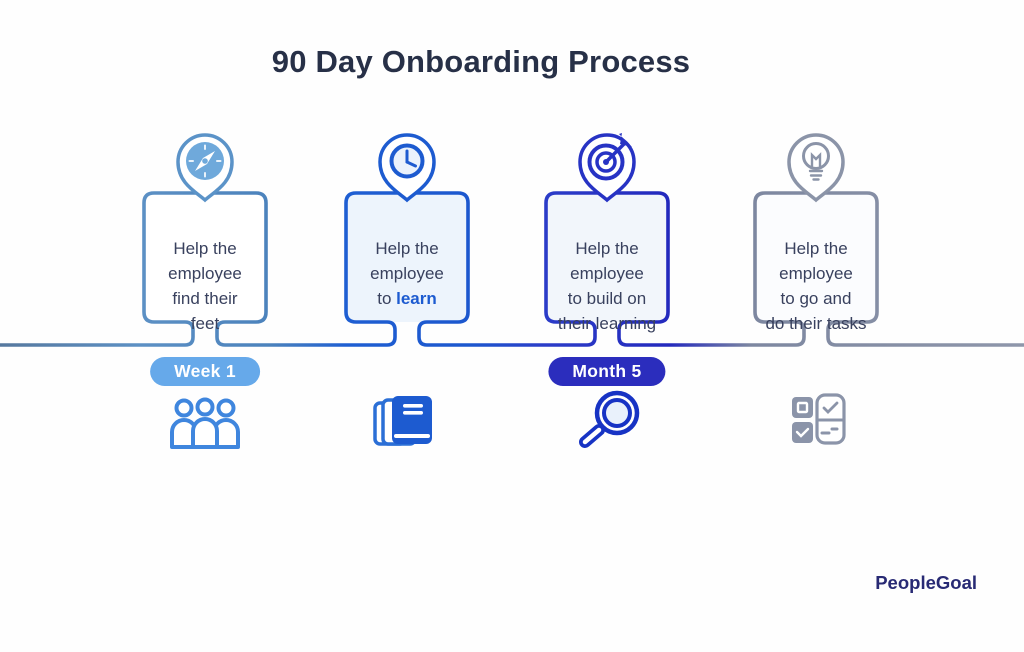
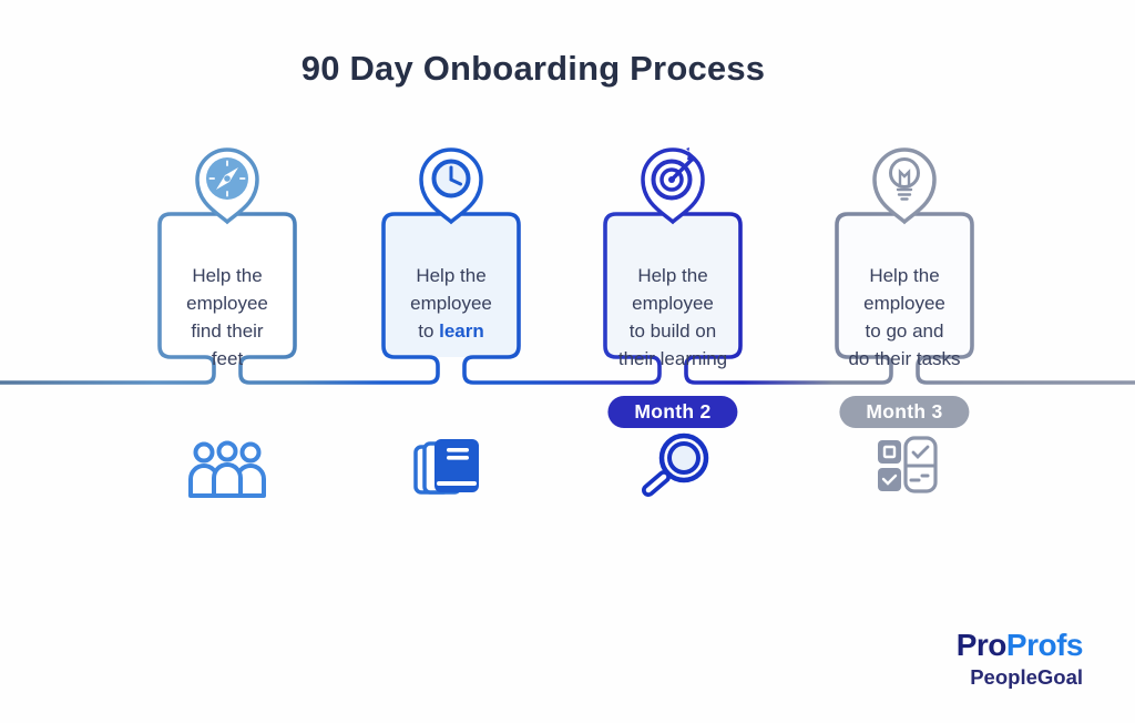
  90 Day Onboarding Process
  Help the
  employee
  find their
  feet
  Help the
  employee
  to learn
  Help the
  employee
  to build on
  their learning
  Help the
  employee
  to go and
  do their tasks
- Week 1
- Month 5
+ Month 2
+ Month 3
+ ProProfs
  PeopleGoal
